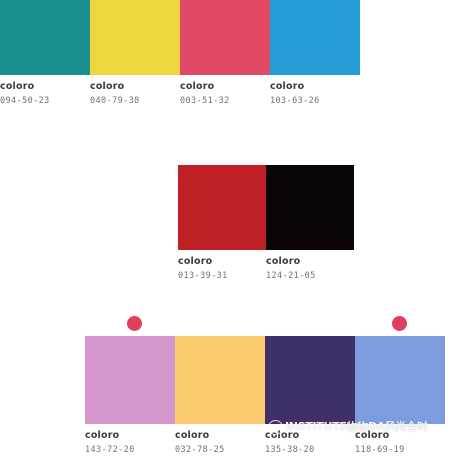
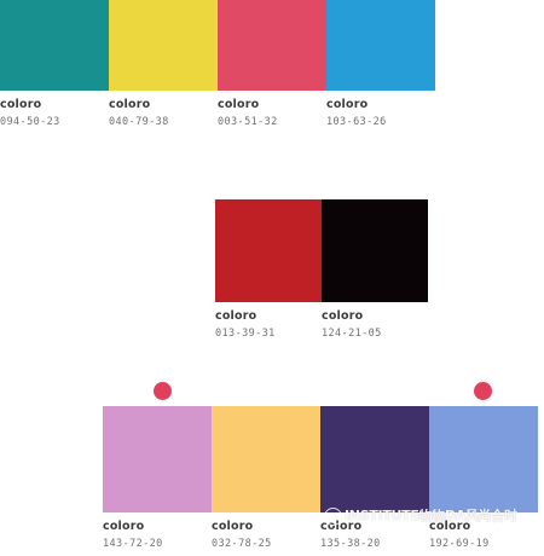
  coloro
  094-50-23
  coloro
  040-79-38
  coloro
  003-51-32
  coloro
  103-63-26
  coloro
  013-39-31
  coloro
  124-21-05
  coloro
  143-72-20
  coloro
  032-78-25
  coloro
  135-38-20
  coloro
- 118-69-19
+ 192-69-19
  INSTITUTE物物DA风尚合时
